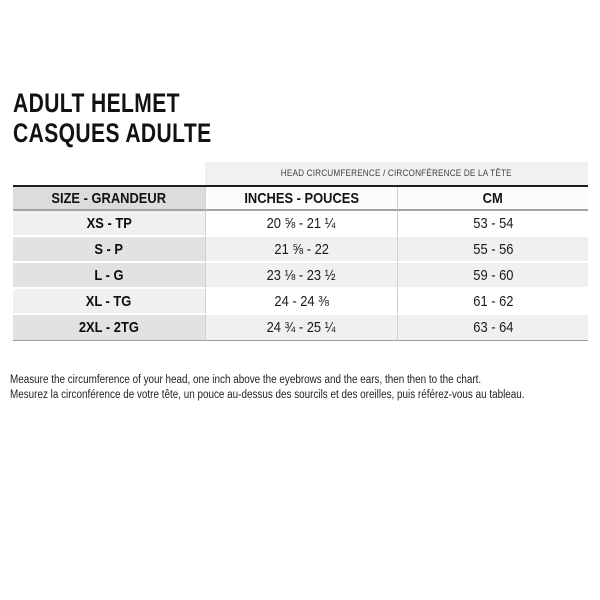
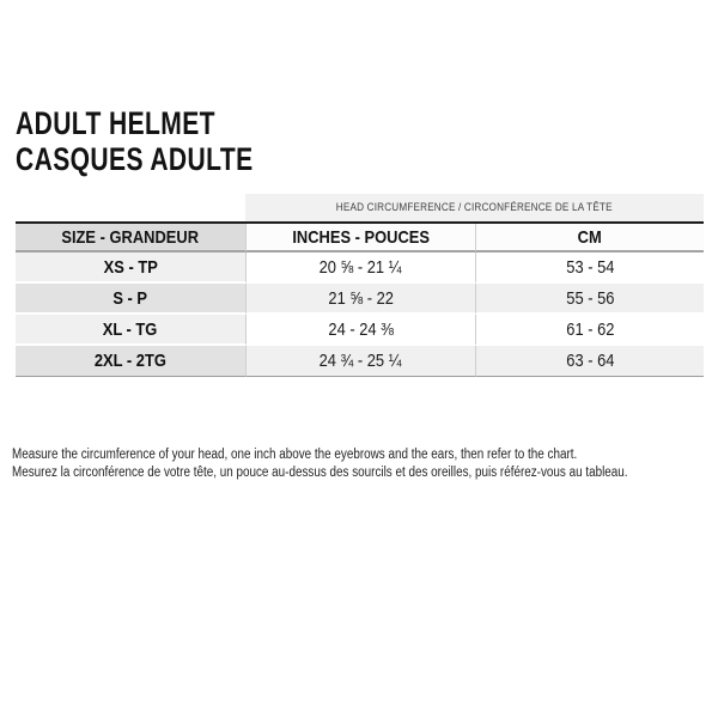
  ADULT HELMET
  CASQUES ADULTE
  	HEAD CIRCUMFERENCE / CIRCONFÉRENCE DE LA TÊTE
  SIZE - GRANDEUR	INCHES - POUCES	CM
  XS - TP	20 ⅝ - 21 ¼	53 - 54
  S - P	21 ⅝ - 22	55 - 56
- L - G	23 ⅛ - 23 ½	59 - 60
  XL - TG	24 - 24 ⅜	61 - 62
  2XL - 2TG	24 ¾ - 25 ¼	63 - 64
- Measure the circumference of your head, one inch above the eyebrows and the ears, then then to the chart.
+ Measure the circumference of your head, one inch above the eyebrows and the ears, then refer to the chart.
  Mesurez la circonférence de votre tête, un pouce au-dessus des sourcils et des oreilles, puis référez-vous au tableau.
